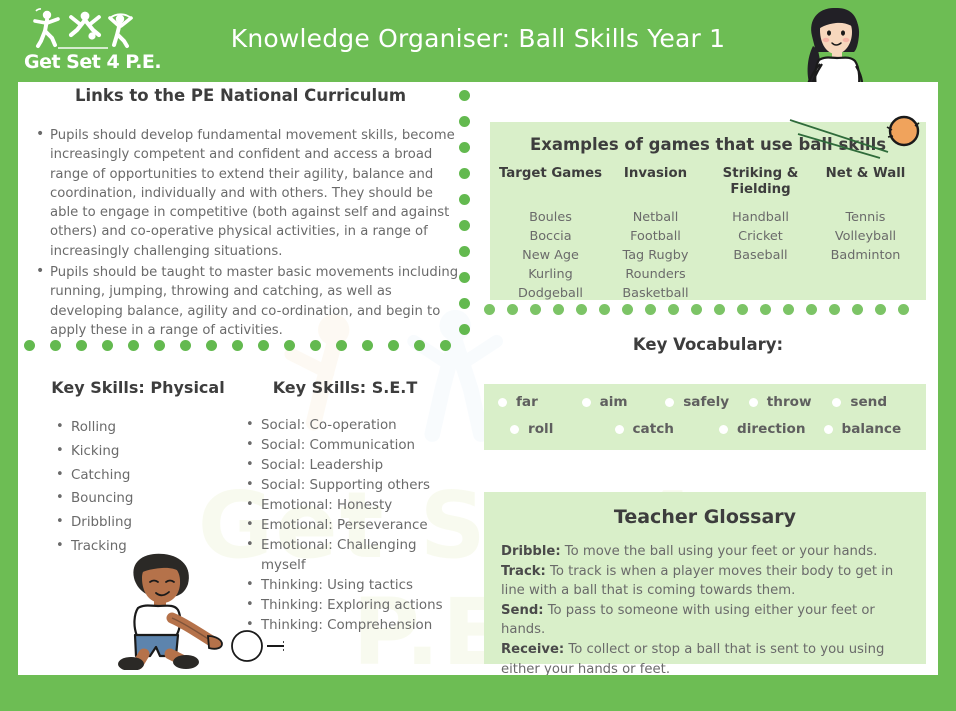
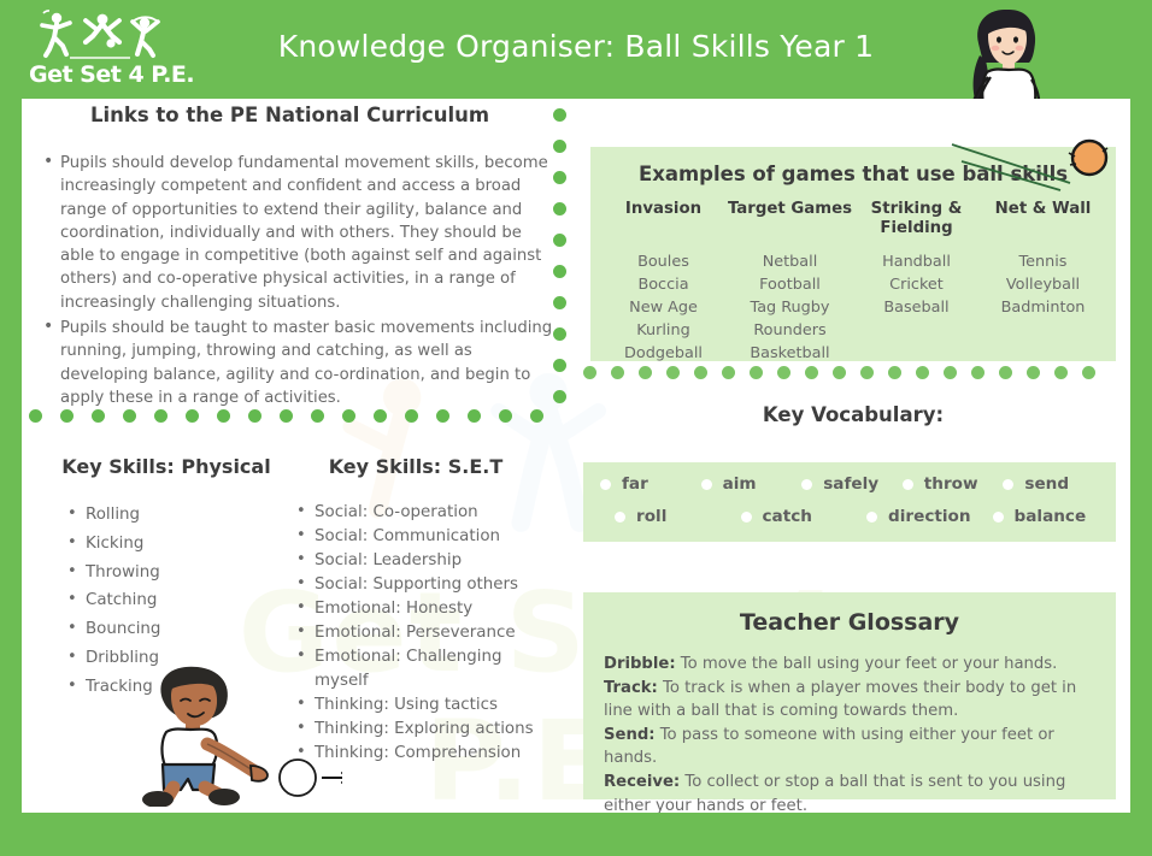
  Get Set 4 P.E.
  Knowledge Organiser: Ball Skills Year 1
  Links to the PE National Curriculum
  Pupils should develop fundamental movement skills, become increasingly competent and confident and access a broad range of opportunities to extend their agility, balance and coordination, individually and with others. They should be able to engage in competitive (both against self and against others) and co-operative physical activities, in a range of increasingly challenging situations.
  Pupils should be taught to master basic movements including running, jumping, throwing and catching, as well as developing balance, agility and co-ordination, and begin to apply these in a range of activities.
  Examples of games that use ball skils
- Target Games
+ Invasion
  Boules
  Boccia
  New Age Kurling
  Dodgeball
- Invasion
+ Target Games
  Netball
  Football
  Tag Rugby
  Rounders
  Basketball
  Striking & Fielding
  Handball
  Cricket
  Baseball
  Net & Wall
  Tennis
  Volleyball
  Badminton
  Key Skills: Physical
  Rolling
  Kicking
+ Throwing
  Catching
  Bouncing
  Dribbling
  Tracking
  Key Skills: S.E.T
  Social: Co-operation
  Social: Communication
  Social: Leadership
  Social: Supporting others
  Emotional: Honesty
  Emotional: Perseverance
  Emotional: Challenging myself
  Thinking: Using tactics
  Thinking: Exploring actions
  Thinking: Comprehension
  Key Vocabulary:
  far
  aim
  safely
  throw
  send
  roll
  catch
  direction
  balance
  Teacher Glossary
  Dribble: To move the ball using your feet or your hands.
  Track: To track is when a player moves their body to get in line with a ball that is coming towards them.
  Send: To pass to someone with using either your feet or hands.
  Receive: To collect or stop a ball that is sent to you using either your hands or feet.
